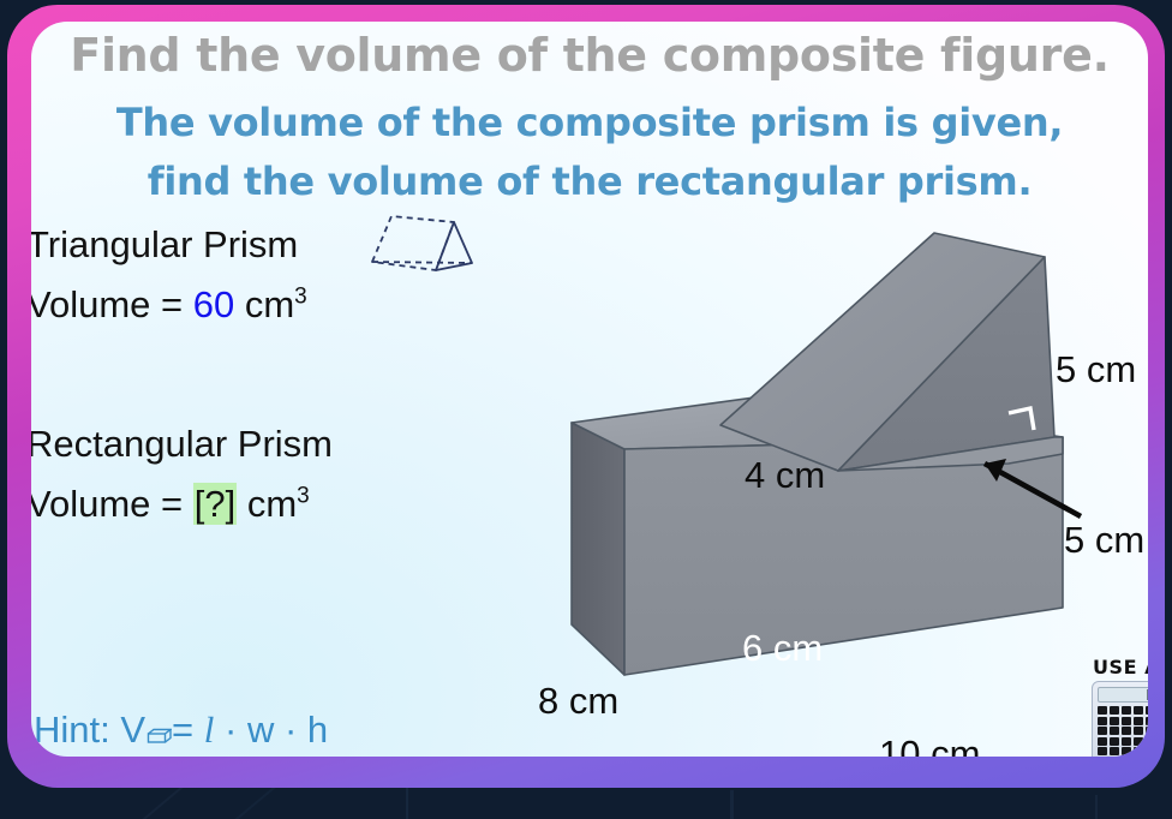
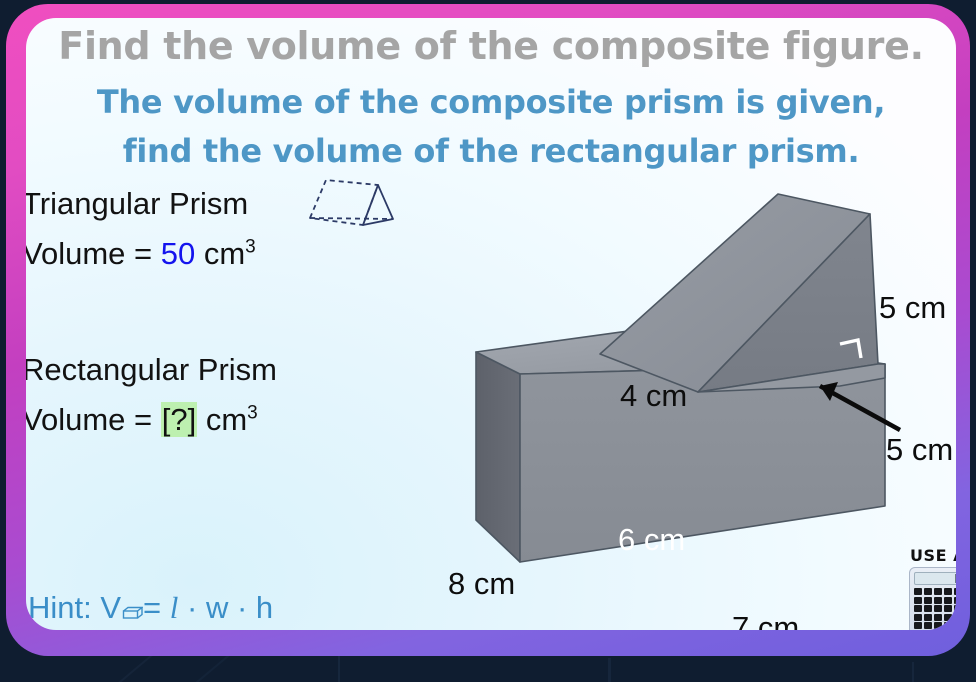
  Find the volume of the composite figure.
  The volume of the composite prism is given,
  find the volume of the rectangular prism.
  Triangular Prism
- Volume = 60 cm3
+ Volume = 50 cm3
  Rectangular Prism
  Volume = [?] cm3
  Hint: V = l · w · h
  4 cm
  5 cm
  5 cm
  6 cm
  8 cm
- 10 cm
+ 7 cm
  USE
